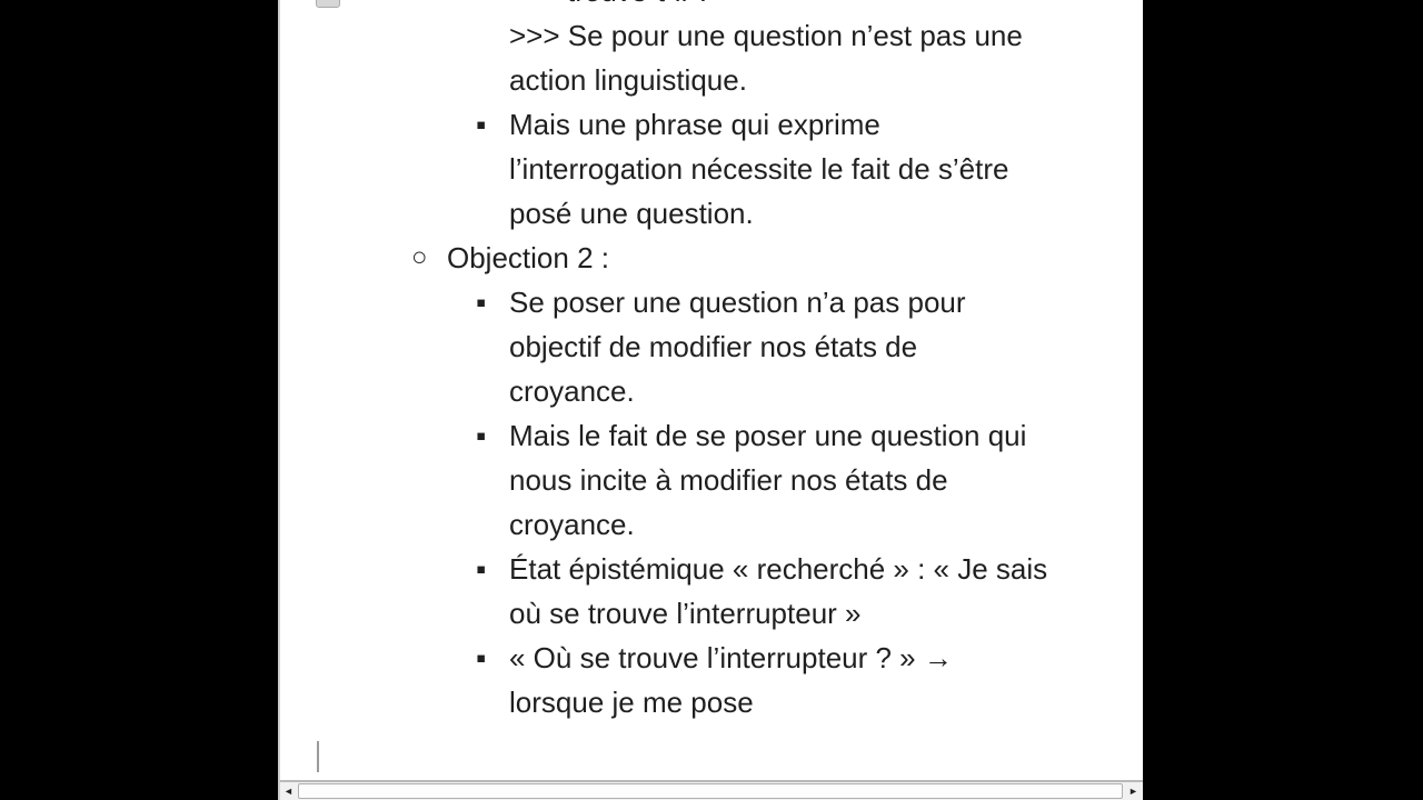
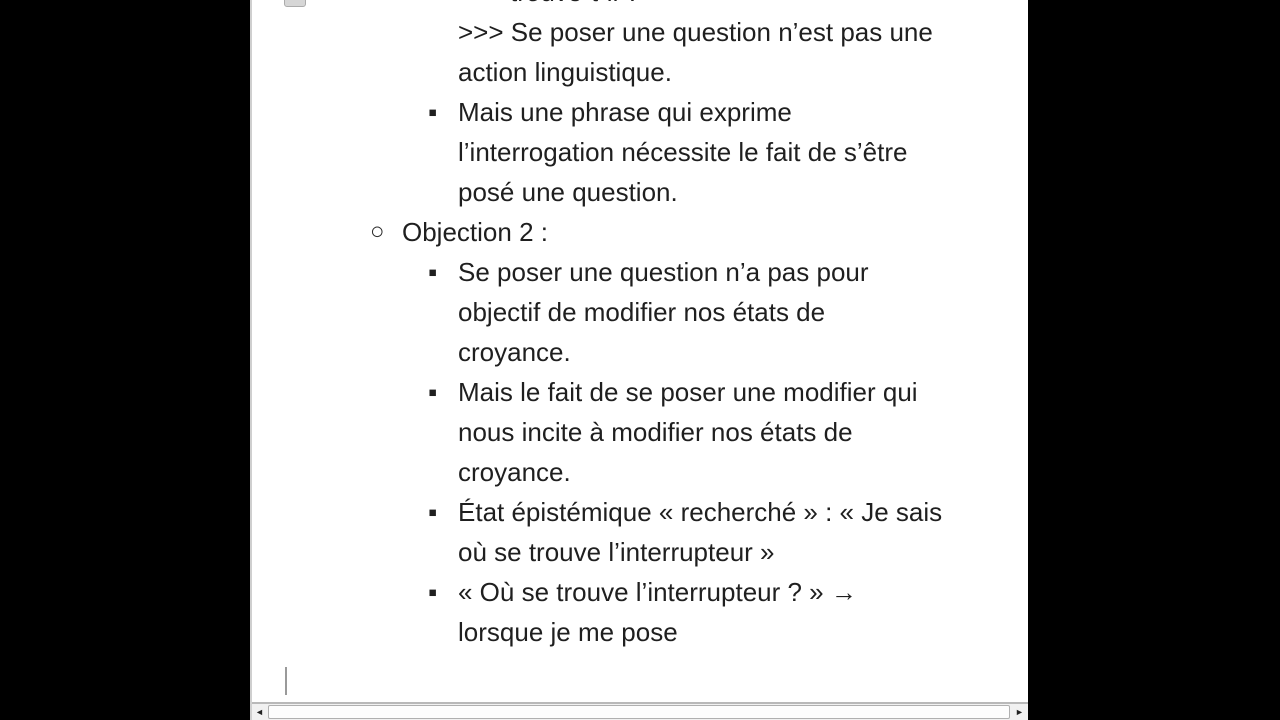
- >>> Se pour une question n’est pas une
+ >>> Se poser une question n’est pas une
  action linguistique.
  ▪
  Mais une phrase qui exprime
  l’interrogation nécessite le fait de s’être
  posé une question.
  ○
  Objection 2 :
  ▪
  Se poser une question n’a pas pour
  objectif de modifier nos états de
  croyance.
  ▪
- Mais le fait de se poser une question qui
+ Mais le fait de se poser une modifier qui
  nous incite à modifier nos états de
  croyance.
  ▪
  État épistémique « recherché » : « Je sais
  où se trouve l’interrupteur »
  ▪
  « Où se trouve l’interrupteur ? » →
  lorsque je me pose
  ◄
  ►
